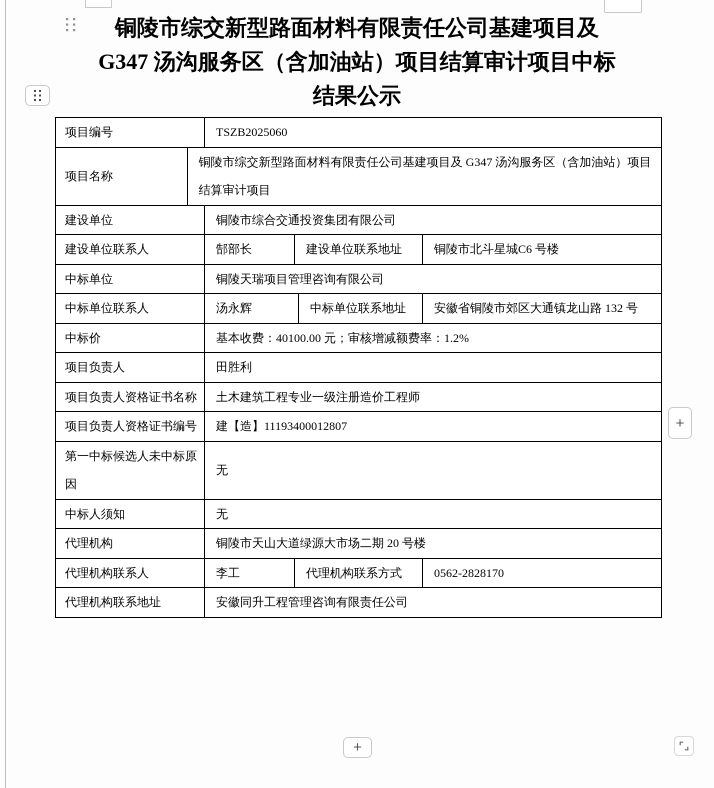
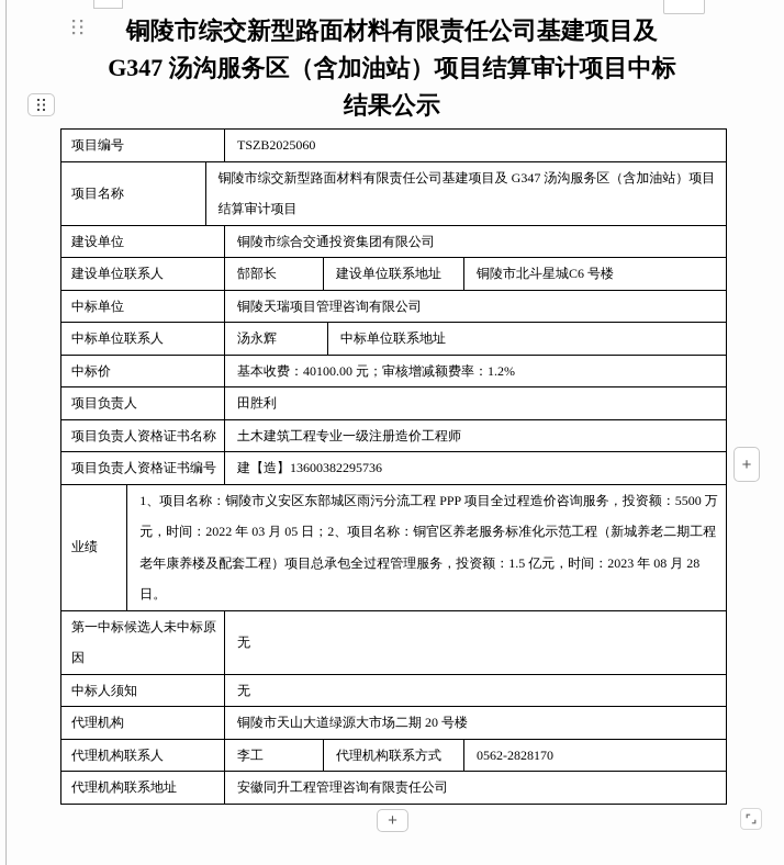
  铜陵市综交新型路面材料有限责任公司基建项目及
  G347 汤沟服务区（含加油站）项目结算审计项目中标
  结果公示
  项目编号
  TSZB2025060
  项目名称
  铜陵市综交新型路面材料有限责任公司基建项目及 G347 汤沟服务区（含加油站）项目结算审计项目
  建设单位
  铜陵市综合交通投资集团有限公司
  建设单位联系人
  郜部长
  建设单位联系地址
  铜陵市北斗星城C6 号楼
  中标单位
  铜陵天瑞项目管理咨询有限公司
  中标单位联系人
  汤永辉
  中标单位联系地址
- 安徽省铜陵市郊区大通镇龙山路 132 号
  中标价
  基本收费：40100.00 元；审核增减额费率：1.2%
  项目负责人
  田胜利
  项目负责人资格证书名称
  土木建筑工程专业一级注册造价工程师
  项目负责人资格证书编号
- 建【造】11193400012807
+ 建【造】13600382295736
+ 业绩
+ 1、项目名称：铜陵市义安区东部城区雨污分流工程 PPP 项目全过程造价咨询服务，投资额：5500 万元，时间：2022 年 03 月 05 日；2、项目名称：铜官区养老服务标准化示范工程（新城养老二期工程老年康养楼及配套工程）项目总承包全过程管理服务，投资额：1.5 亿元，时间：2023 年 08 月 28 日。
  第一中标候选人未中标原因
  无
  中标人须知
  无
  代理机构
  铜陵市天山大道绿源大市场二期 20 号楼
  代理机构联系人
  李工
  代理机构联系方式
  0562-2828170
  代理机构联系地址
  安徽同升工程管理咨询有限责任公司
  +
  +
